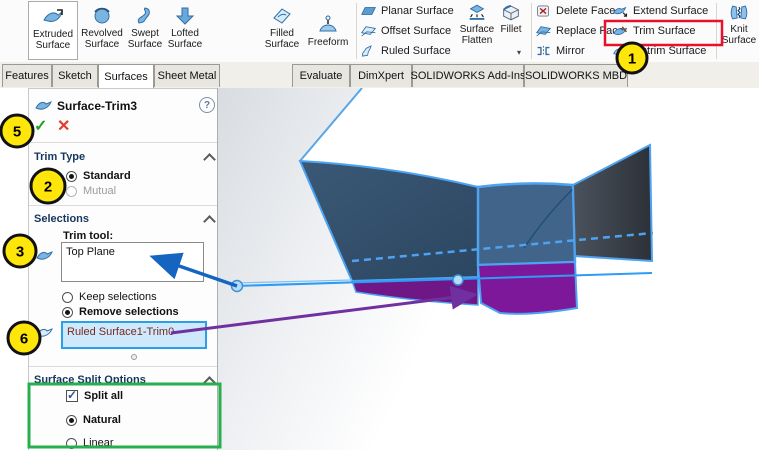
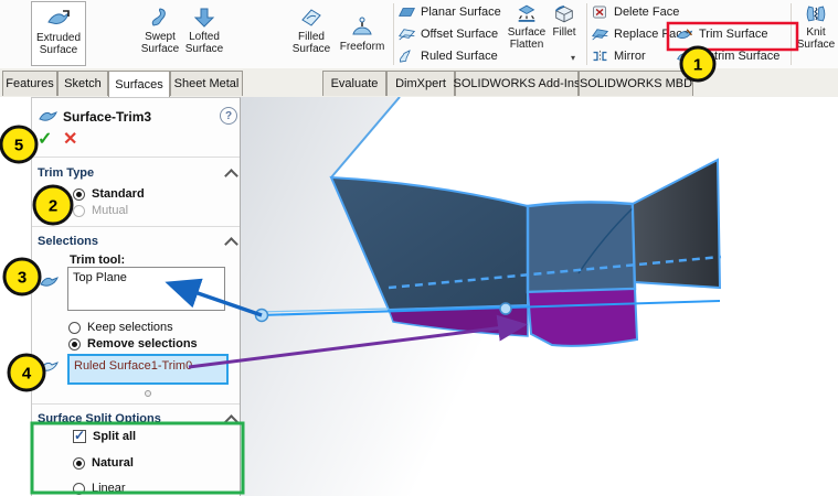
  Extruded Surface
- Revolved Surface
  Swept Surface
  Lofted Surface
  Filled Surface
  Freeform
  Planar Surface
  Offset Surface
  Ruled Surface
  Surface Flatten
  Fillet
  ▾
  Delete Face
  Replace Fa
  Mirror
- Extend Surface
  Trim Surface
  trim Surface
  Knit Surface
  Features
  Sketch
  Surfaces
  Sheet Metal
  Evaluate
  DimXpert
  SOLIDWORKS Add-Ins
  SOLIDWORKS MBD
  Surface-Trim3
  ?
  ✓
  ✕
  Trim Type
  Standard
  Mutual
  Selections
  Trim tool:
  Top Plane
  Keep selections
  Remove selections
  Ruled Surface1-Trim
  Surface Split Options
  Split all
  Natural
  Linear
  1
  5
  2
  3
- 6
+ 4
